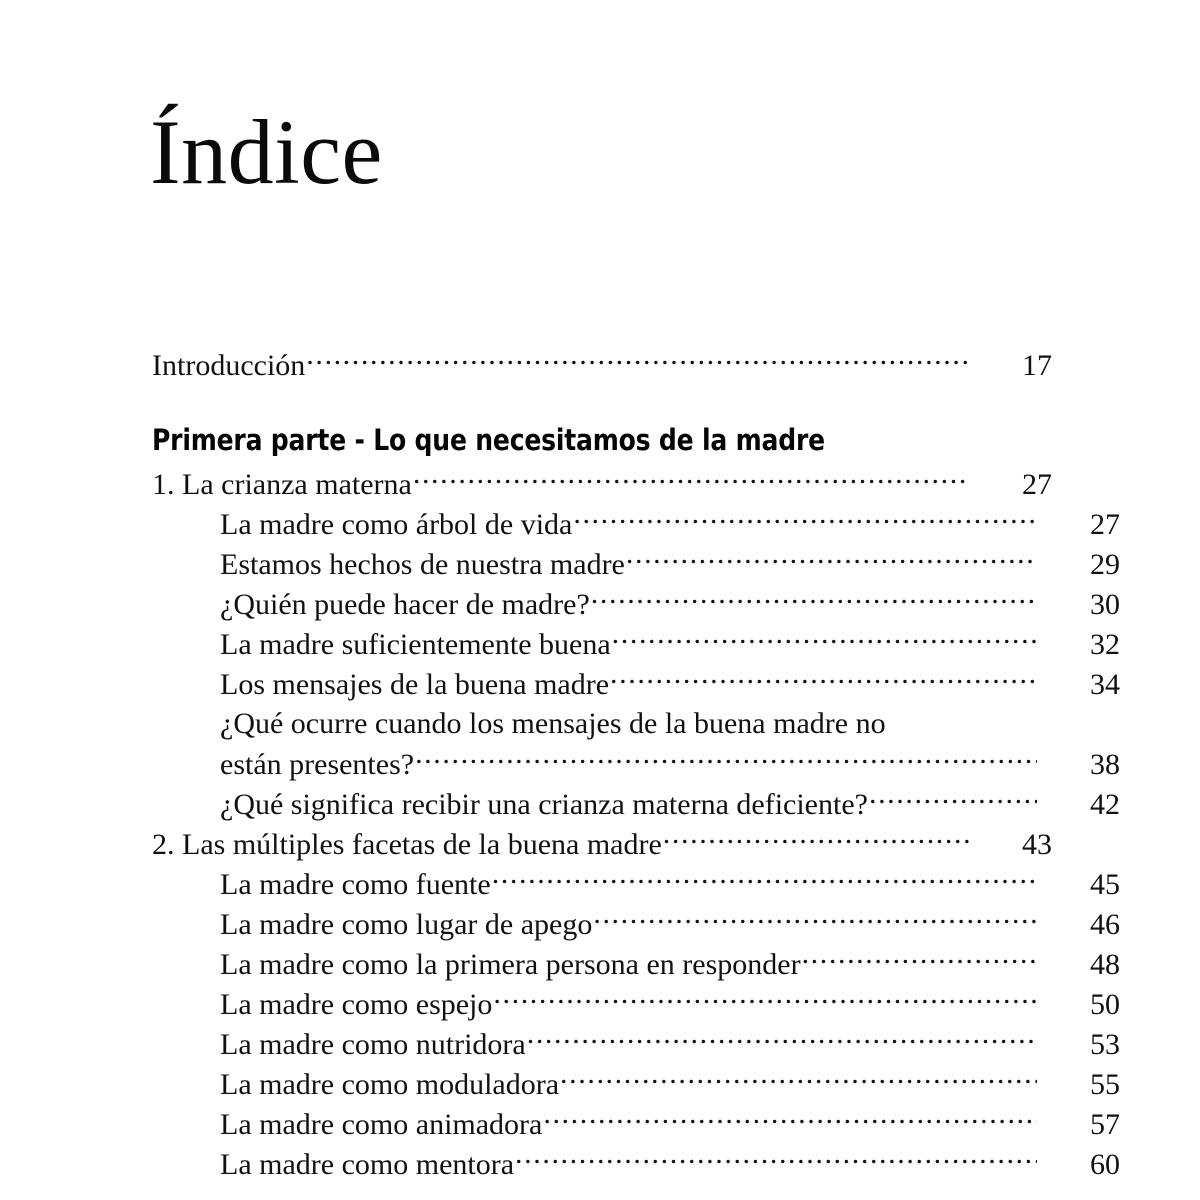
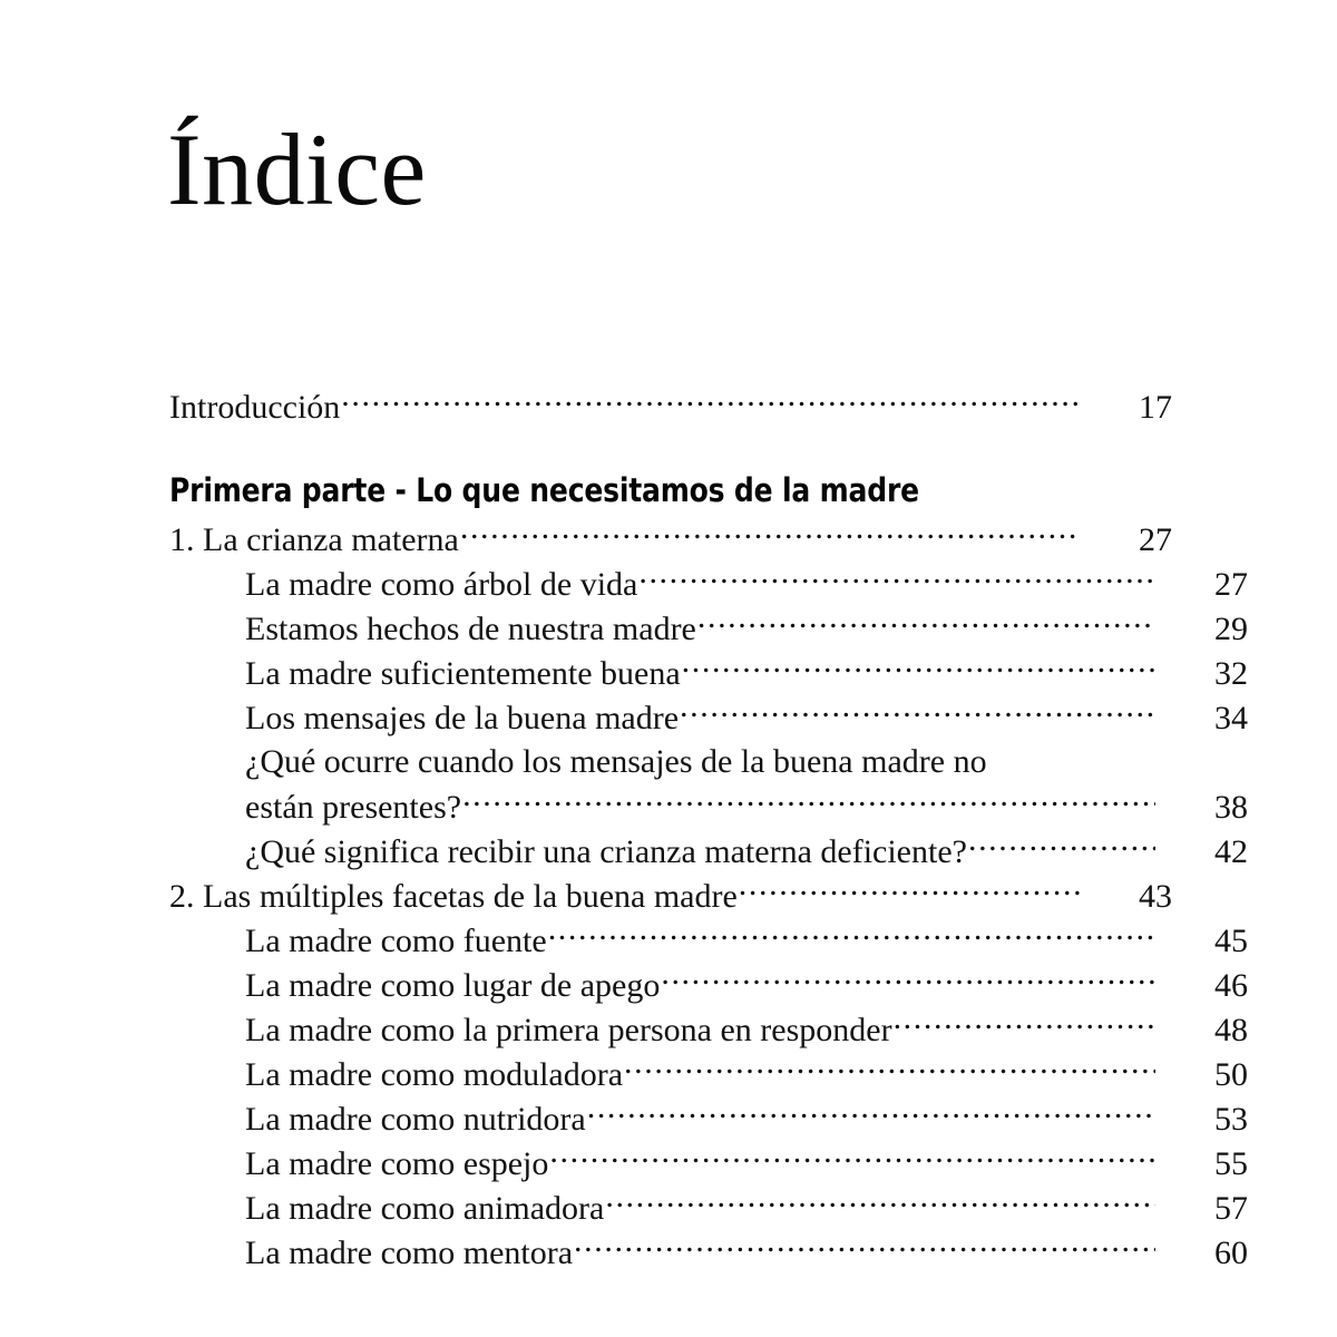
  Índice
  Introducción
  17
  Primera parte - Lo que necesitamos de la madre
  1. La crianza materna
  27
  La madre como árbol de vida
  27
  Estamos hechos de nuestra madre
  29
- ¿Quién puede hacer de madre?
- 30
  La madre suficientemente buena
  32
  Los mensajes de la buena madre
  34
  ¿Qué ocurre cuando los mensajes de la buena madre no
  están presentes?
  38
  ¿Qué significa recibir una crianza materna deficiente?
  42
  2. Las múltiples facetas de la buena madre
  43
  La madre como fuente
  45
  La madre como lugar de apego
  46
  La madre como la primera persona en responder
  48
- La madre como espejo
+ La madre como moduladora
  50
  La madre como nutridora
  53
- La madre como moduladora
+ La madre como espejo
  55
  La madre como animadora
  57
  La madre como mentora
  60
